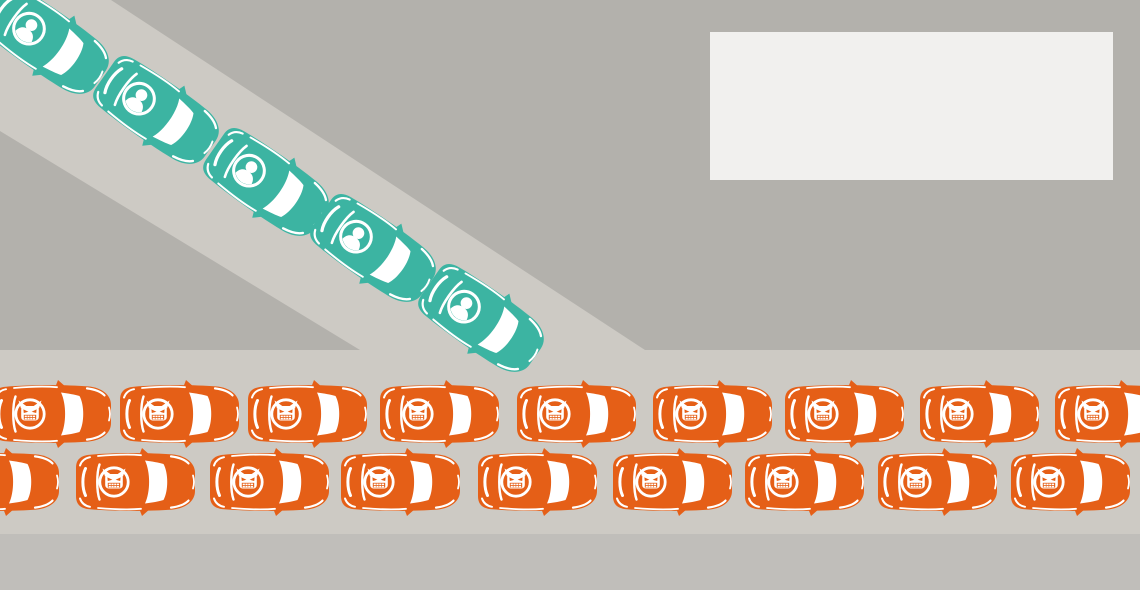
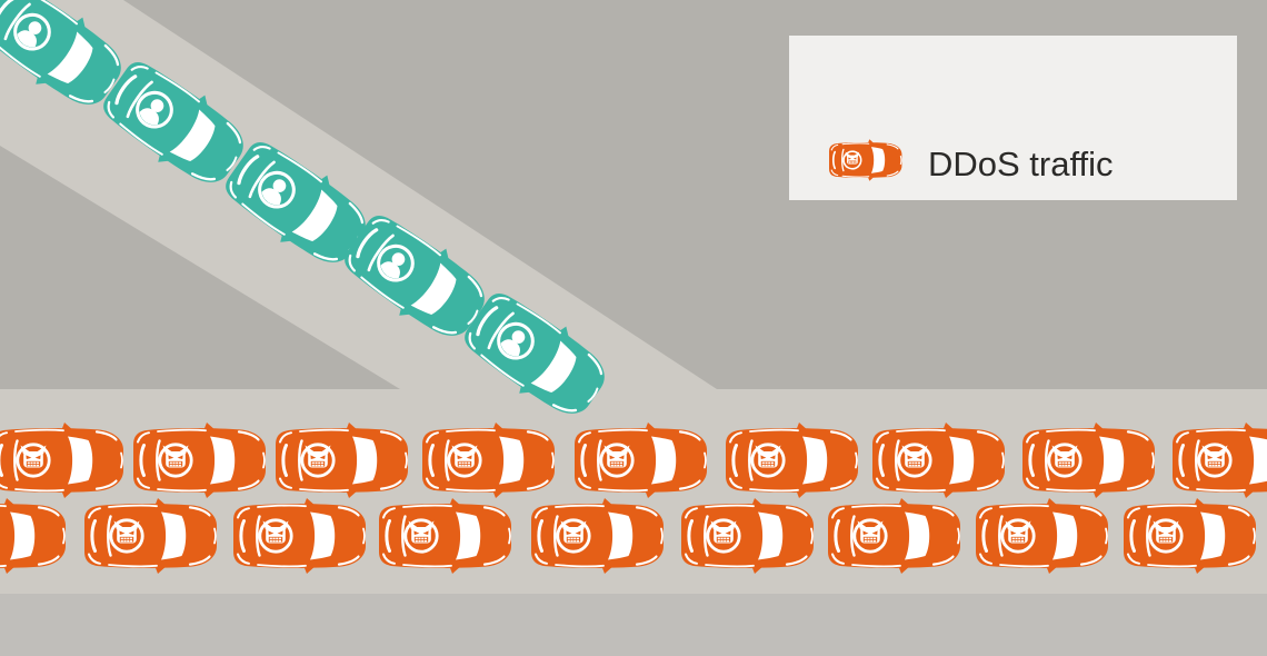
+ DDoS traffic
